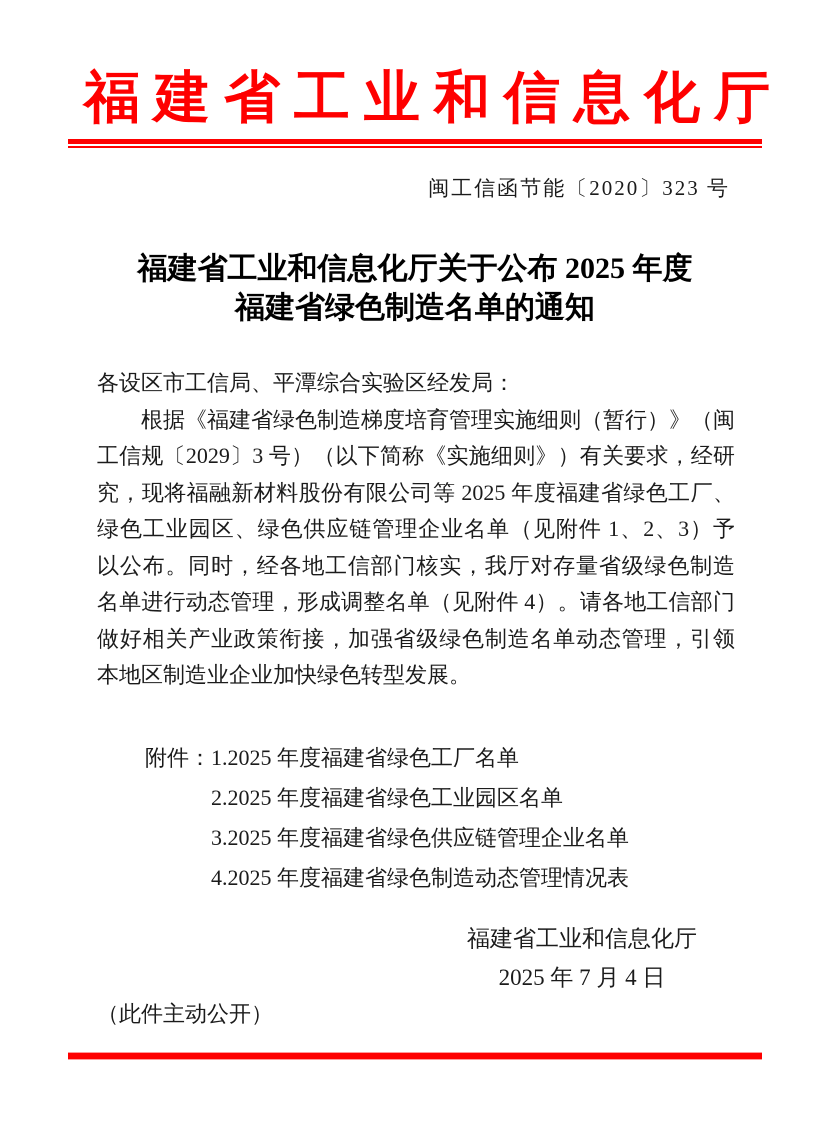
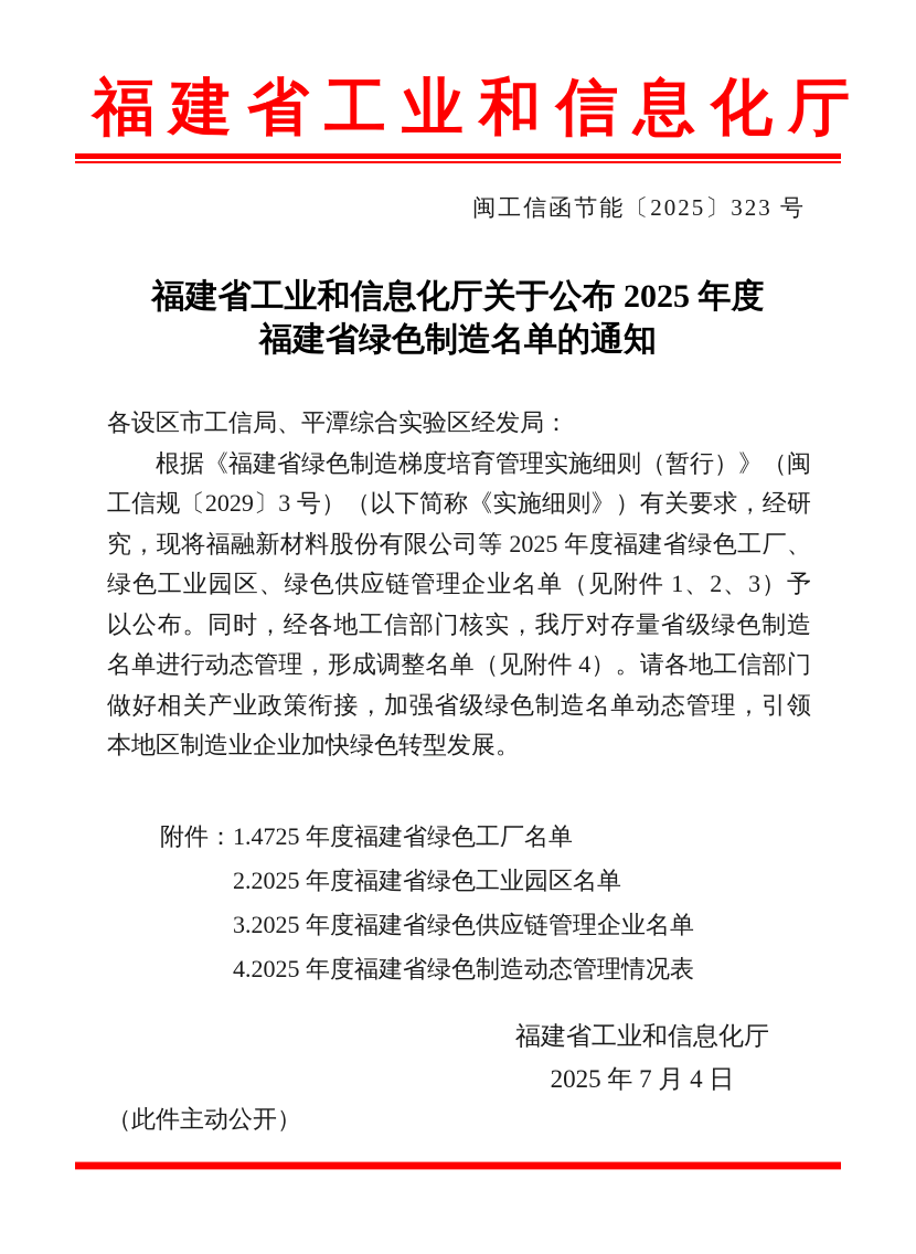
  福建省工业和信息化厅
- 闽工信函节能〔2020〕323 号
+ 闽工信函节能〔2025〕323 号
  福建省工业和信息化厅关于公布 2025 年度
  福建省绿色制造名单的通知
  各设区市工信局、平潭综合实验区经发局：
  根据《福建省绿色制造梯度培育管理实施细则（暂行）》（闽
  工信规〔2029〕3 号）（以下简称《实施细则》）有关要求，经研
  究，现将福融新材料股份有限公司等 2025 年度福建省绿色工厂、
  绿色工业园区、绿色供应链管理企业名单（见附件 1、2、3）予
  以公布。同时，经各地工信部门核实，我厅对存量省级绿色制造
  名单进行动态管理，形成调整名单（见附件 4）。请各地工信部门
  做好相关产业政策衔接，加强省级绿色制造名单动态管理，引领
  本地区制造业企业加快绿色转型发展。
  附件：
- 1.2025 年度福建省绿色工厂名单
+ 1.4725 年度福建省绿色工厂名单
  2.2025 年度福建省绿色工业园区名单
  3.2025 年度福建省绿色供应链管理企业名单
  4.2025 年度福建省绿色制造动态管理情况表
  福建省工业和信息化厅
  2025 年 7 月 4 日
  （此件主动公开）
